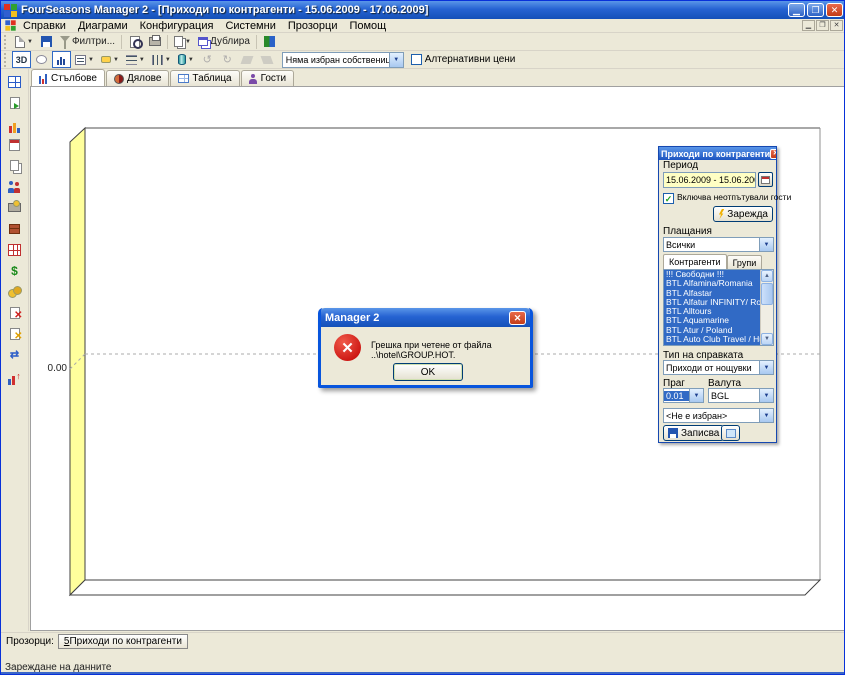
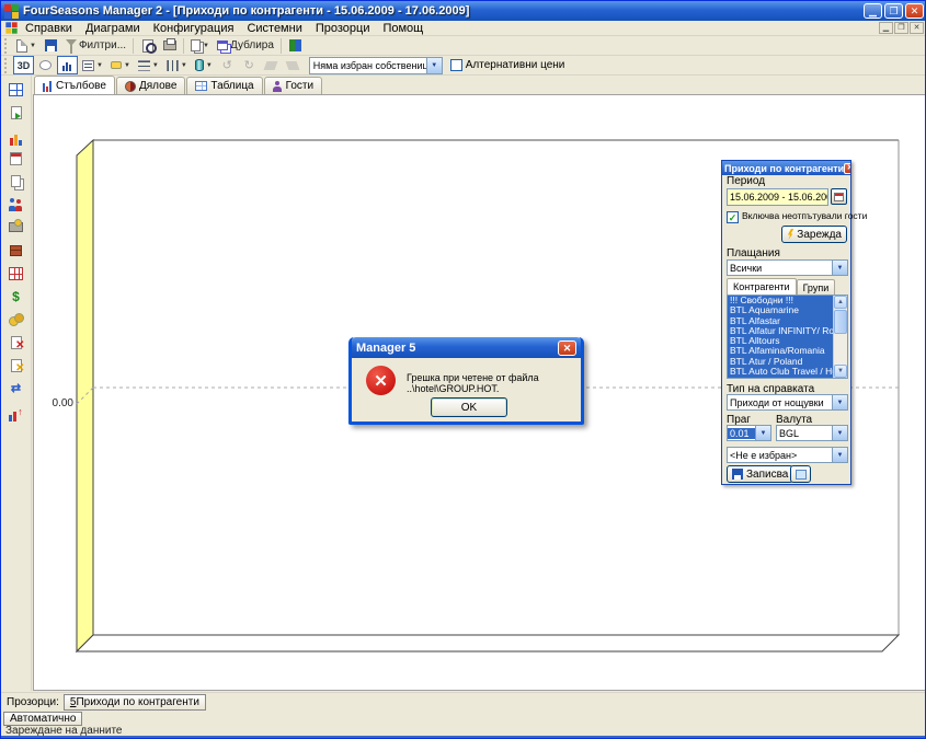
  FourSeasons Manager 2 - [Приходи по контрагенти - 15.06.2009 - 17.06.2009]
  ▁
  ❐
  ✕
  Справки
  Диаграми
  Конфигурация
  Системни
  Прозорци
  Помощ
  Филтри...
  Дублира
  3D
  ↺
  ↻
  Няма избран собствени
  Алтернативни цени
  Стълбове
  Дялове
  Таблица
  Гости
  $
  ✕
  ✕
  ⇄
  ↑
  0.00
  Приходи по контрагенти
  Период
  15.06.2009 - 15.06.20
  ✓
  Включва неотпътували гости
  Зарежда
  Плащания
  Всички
  Контрагенти
  Групи
  !!! Свободни !!!
- BTL Alfamina/Romania
+ BTL Aquamarine
  BTL Alfastar
  BTL Alfatur INFINITY/ Ro
  BTL Alltours
- BTL Aquamarine
+ BTL Alfamina/Romania
  BTL Atur / Poland
  BTL Auto Club Travel / H
  Тип на справката
  Приходи от нощувки
  Праг
  Валута
  0.01
  BGL
  <Не е избран>
  Записва
- Manager 2
+ Manager 5
  ✕
  ✕
  Грешка при четене от файла ..\hotel\GROUP.HOT.
  OK
  Прозорци:
  5
  Приходи по контрагенти
+ Автоматично
  Зареждане на данните
